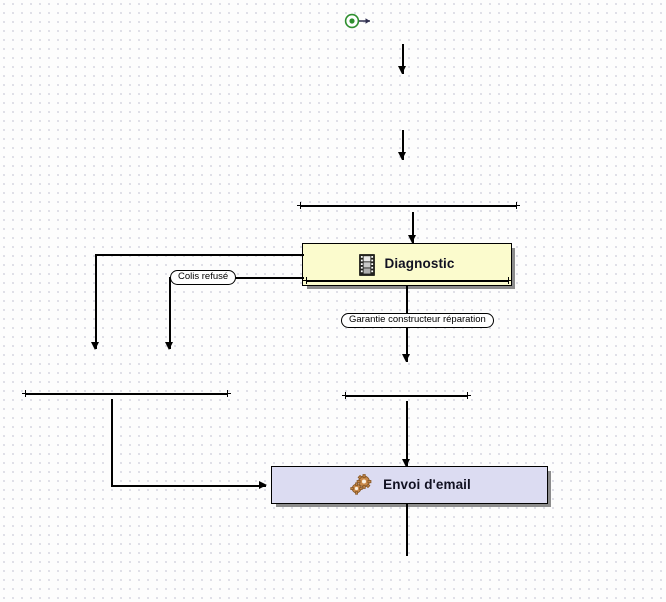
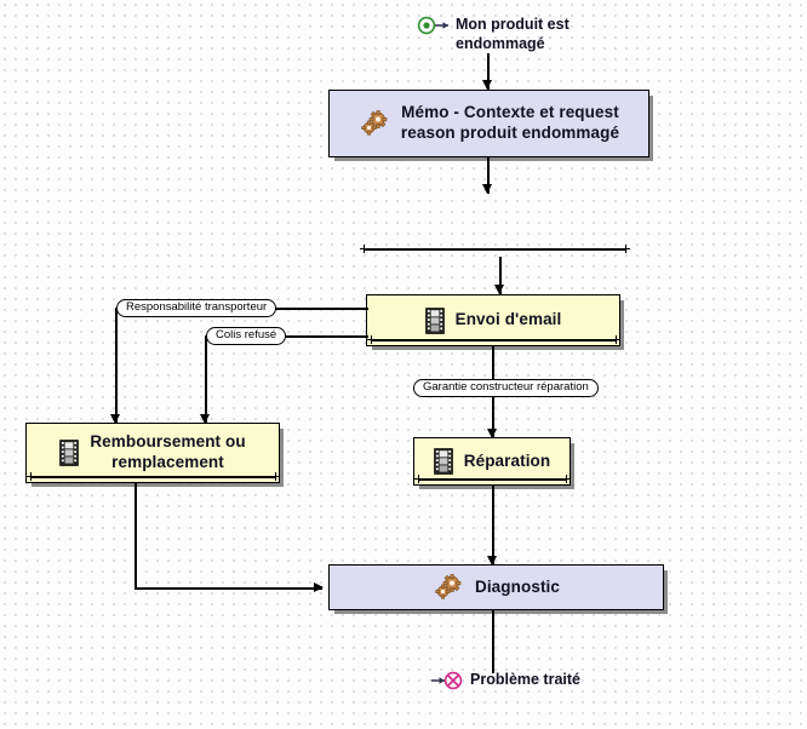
+ Mon produit est
+ endommagé
+ Mémo - Contexte et request
+ reason produit endommagé
- Diagnostic
+ Envoi d'email
+ Responsabilité transporteur
  Colis refusé
  Garantie constructeur réparation
+ Remboursement ou
+ remplacement
+ Réparation
- Envoi d'email
+ Diagnostic
+ Problème traité
